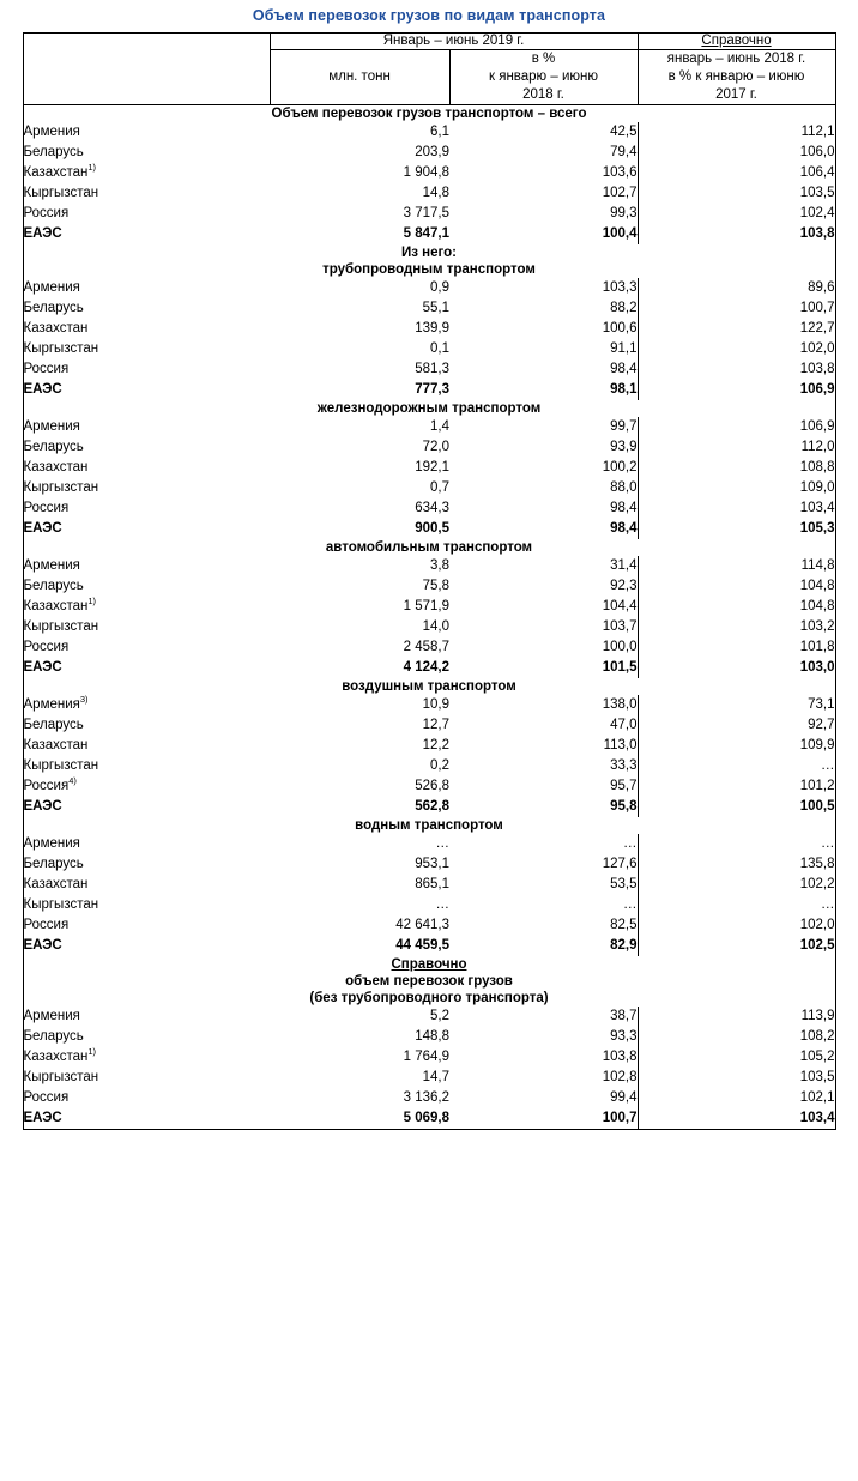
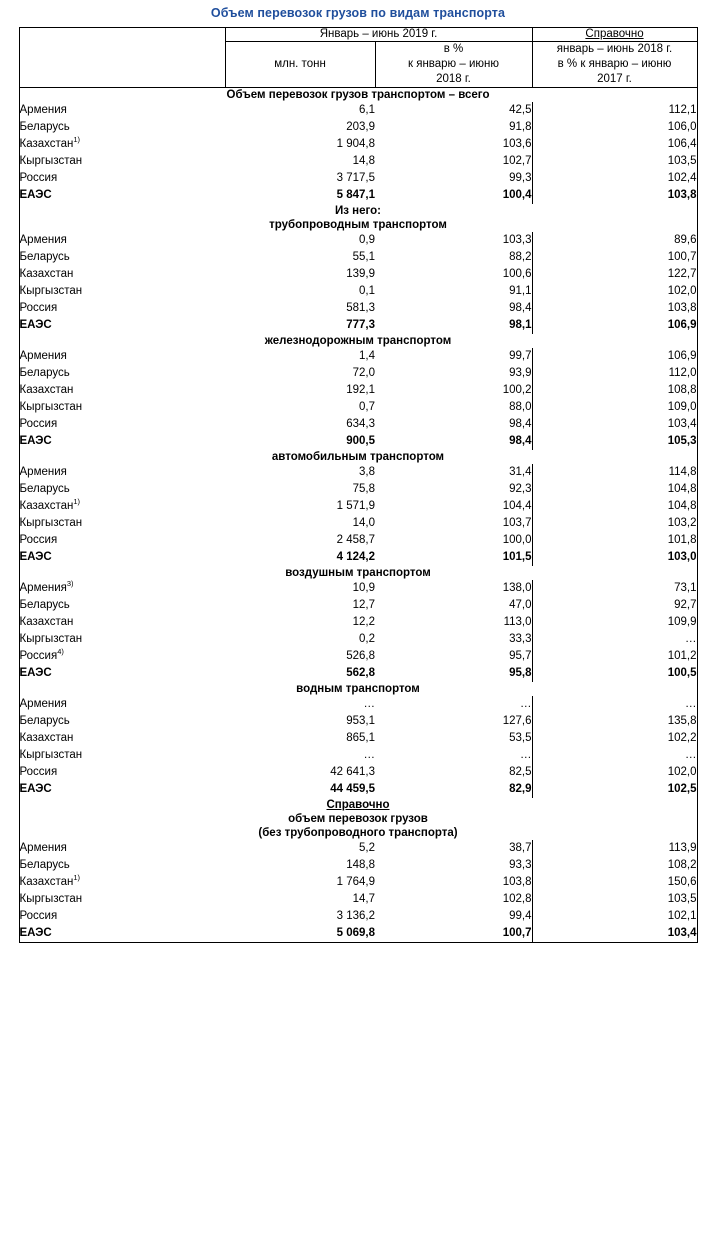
  Объем перевозок грузов по видам транспорта
  	Январь – июнь 2019 г.	Справочно
  млн. тонн	в % к январю – июню 2018 г.	январь – июнь 2018 г. в % к январю – июню 2017 г.
  Объем перевозок грузов транспортом – всего
  Армения	6,1	42,5	112,1
- Беларусь	203,9	79,4	106,0
+ Беларусь	203,9	91,8	106,0
  Казахстан1)	1 904,8	103,6	106,4
  Кыргызстан	14,8	102,7	103,5
  Россия	3 717,5	99,3	102,4
  ЕАЭС	5 847,1	100,4	103,8
  Из него:трубопроводным транспортом
  Армения	0,9	103,3	89,6
  Беларусь	55,1	88,2	100,7
  Казахстан	139,9	100,6	122,7
  Кыргызстан	0,1	91,1	102,0
  Россия	581,3	98,4	103,8
  ЕАЭС	777,3	98,1	106,9
  железнодорожным транспортом
  Армения	1,4	99,7	106,9
  Беларусь	72,0	93,9	112,0
  Казахстан	192,1	100,2	108,8
  Кыргызстан	0,7	88,0	109,0
  Россия	634,3	98,4	103,4
  ЕАЭС	900,5	98,4	105,3
  автомобильным транспортом
  Армения	3,8	31,4	114,8
  Беларусь	75,8	92,3	104,8
  Казахстан1)	1 571,9	104,4	104,8
  Кыргызстан	14,0	103,7	103,2
  Россия	2 458,7	100,0	101,8
  ЕАЭС	4 124,2	101,5	103,0
  воздушным транспортом
  Армения3)	10,9	138,0	73,1
  Беларусь	12,7	47,0	92,7
  Казахстан	12,2	113,0	109,9
  Кыргызстан	0,2	33,3	…
  Россия4)	526,8	95,7	101,2
  ЕАЭС	562,8	95,8	100,5
  водным транспортом
  Армения	…	…	…
  Беларусь	953,1	127,6	135,8
  Казахстан	865,1	53,5	102,2
  Кыргызстан	…	…	…
  Россия	42 641,3	82,5	102,0
  ЕАЭС	44 459,5	82,9	102,5
  Справочнообъем перевозок грузов(без трубопроводного транспорта)
  Армения	5,2	38,7	113,9
  Беларусь	148,8	93,3	108,2
- Казахстан1)	1 764,9	103,8	105,2
+ Казахстан1)	1 764,9	103,8	150,6
  Кыргызстан	14,7	102,8	103,5
  Россия	3 136,2	99,4	102,1
  ЕАЭС	5 069,8	100,7	103,4
